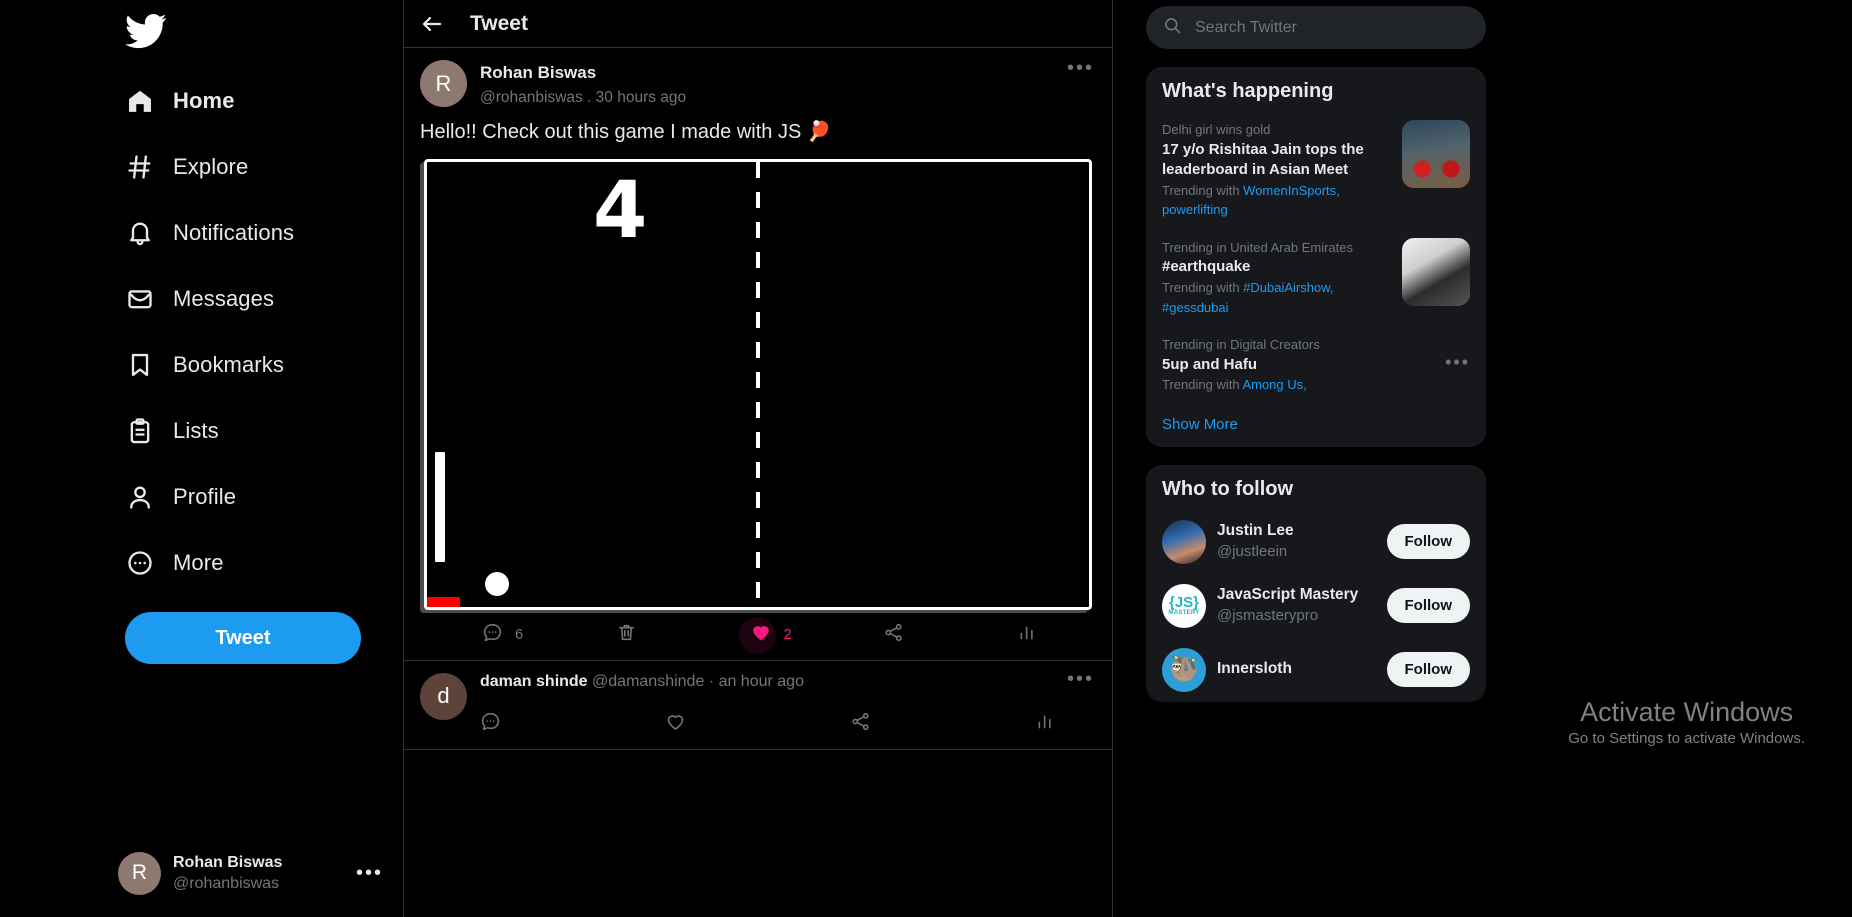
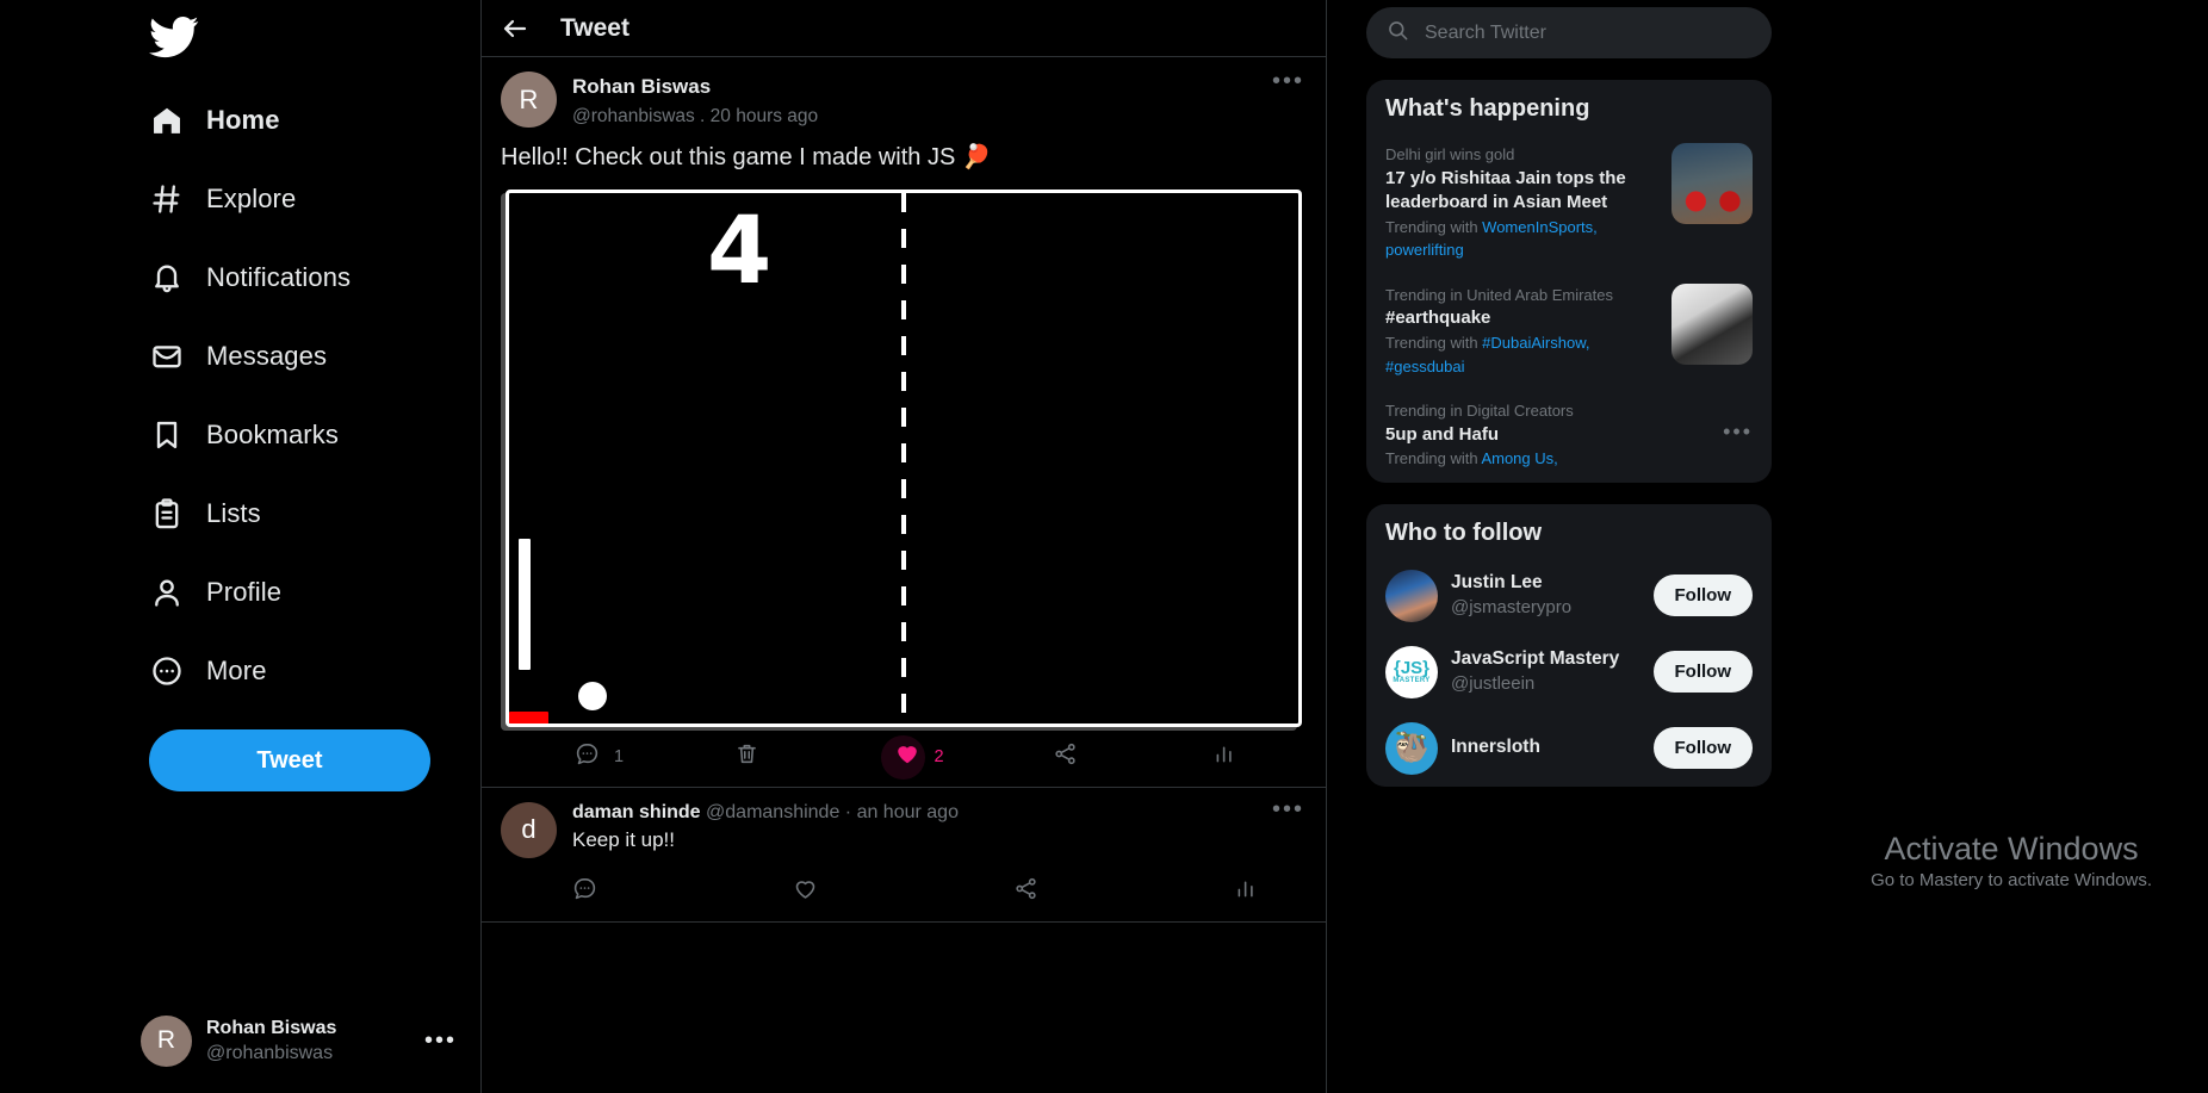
  Home
  Explore
  Notifications
  Messages
  Bookmarks
  Lists
  Profile
  More
  Tweet
  R
  Rohan Biswas
  @rohanbiswas
  •••
  Tweet
  R
  Rohan Biswas
- @rohanbiswas . 30 hours ago
+ @rohanbiswas . 20 hours ago
  •••
  Hello!! Check out this game I made with JS 🏓
  4
- 6
+ 1
  2
  d
  daman shinde @damanshinde · an hour ago
+ Keep it up!!
  •••
  Search Twitter
  What's happening
  Delhi girl wins gold
  17 y/o Rishitaa Jain tops the leaderboard in Asian Meet
  Trending with WomenInSports, powerlifting
  Trending in United Arab Emirates
  #earthquake
  Trending with #DubaiAirshow, #gessdubai
  Trending in Digital Creators
  5up and Hafu
  Trending with Among Us,
  •••
- Show More
  Who to follow
  Justin Lee
- @justleein
+ @jsmasterypro
  Follow
  {JS}
  JavaScript Mastery
- @jsmasterypro
+ @justleein
  Follow
  🦥
  Innersloth
  Follow
  Activate Windows
- Go to Settings to activate Windows.
+ Go to Mastery to activate Windows.
